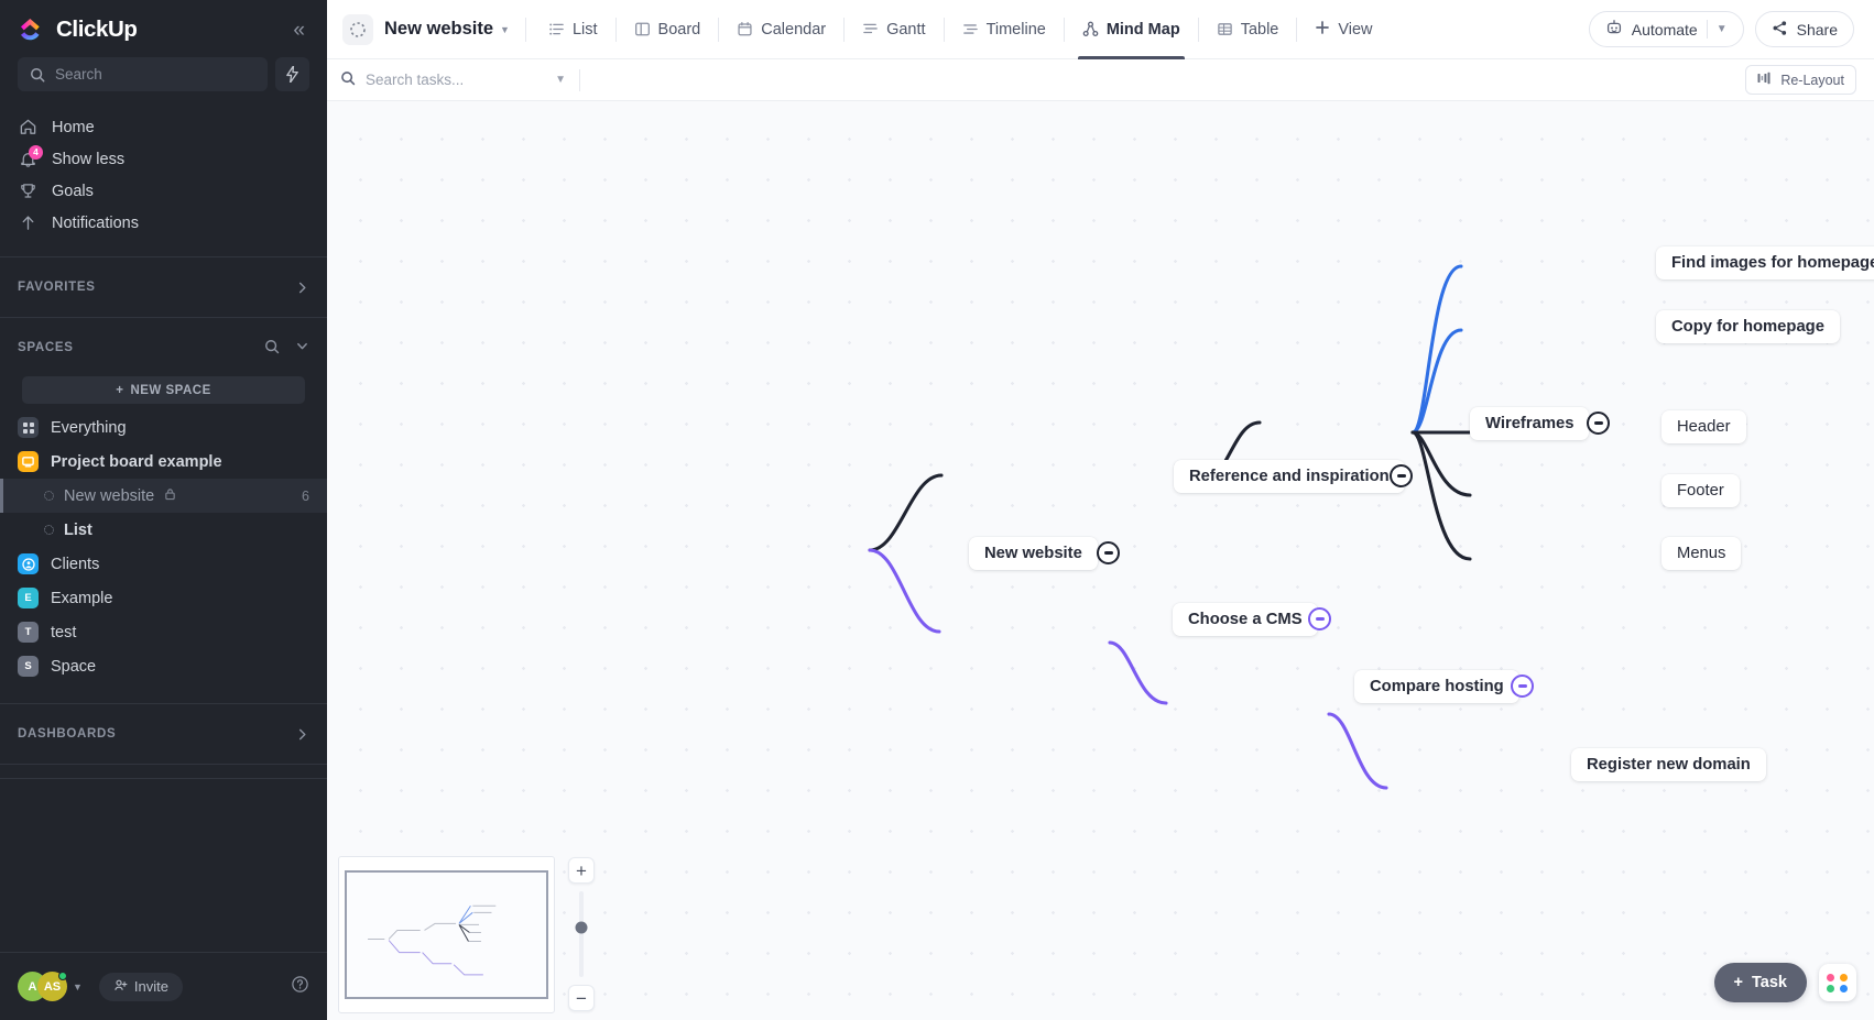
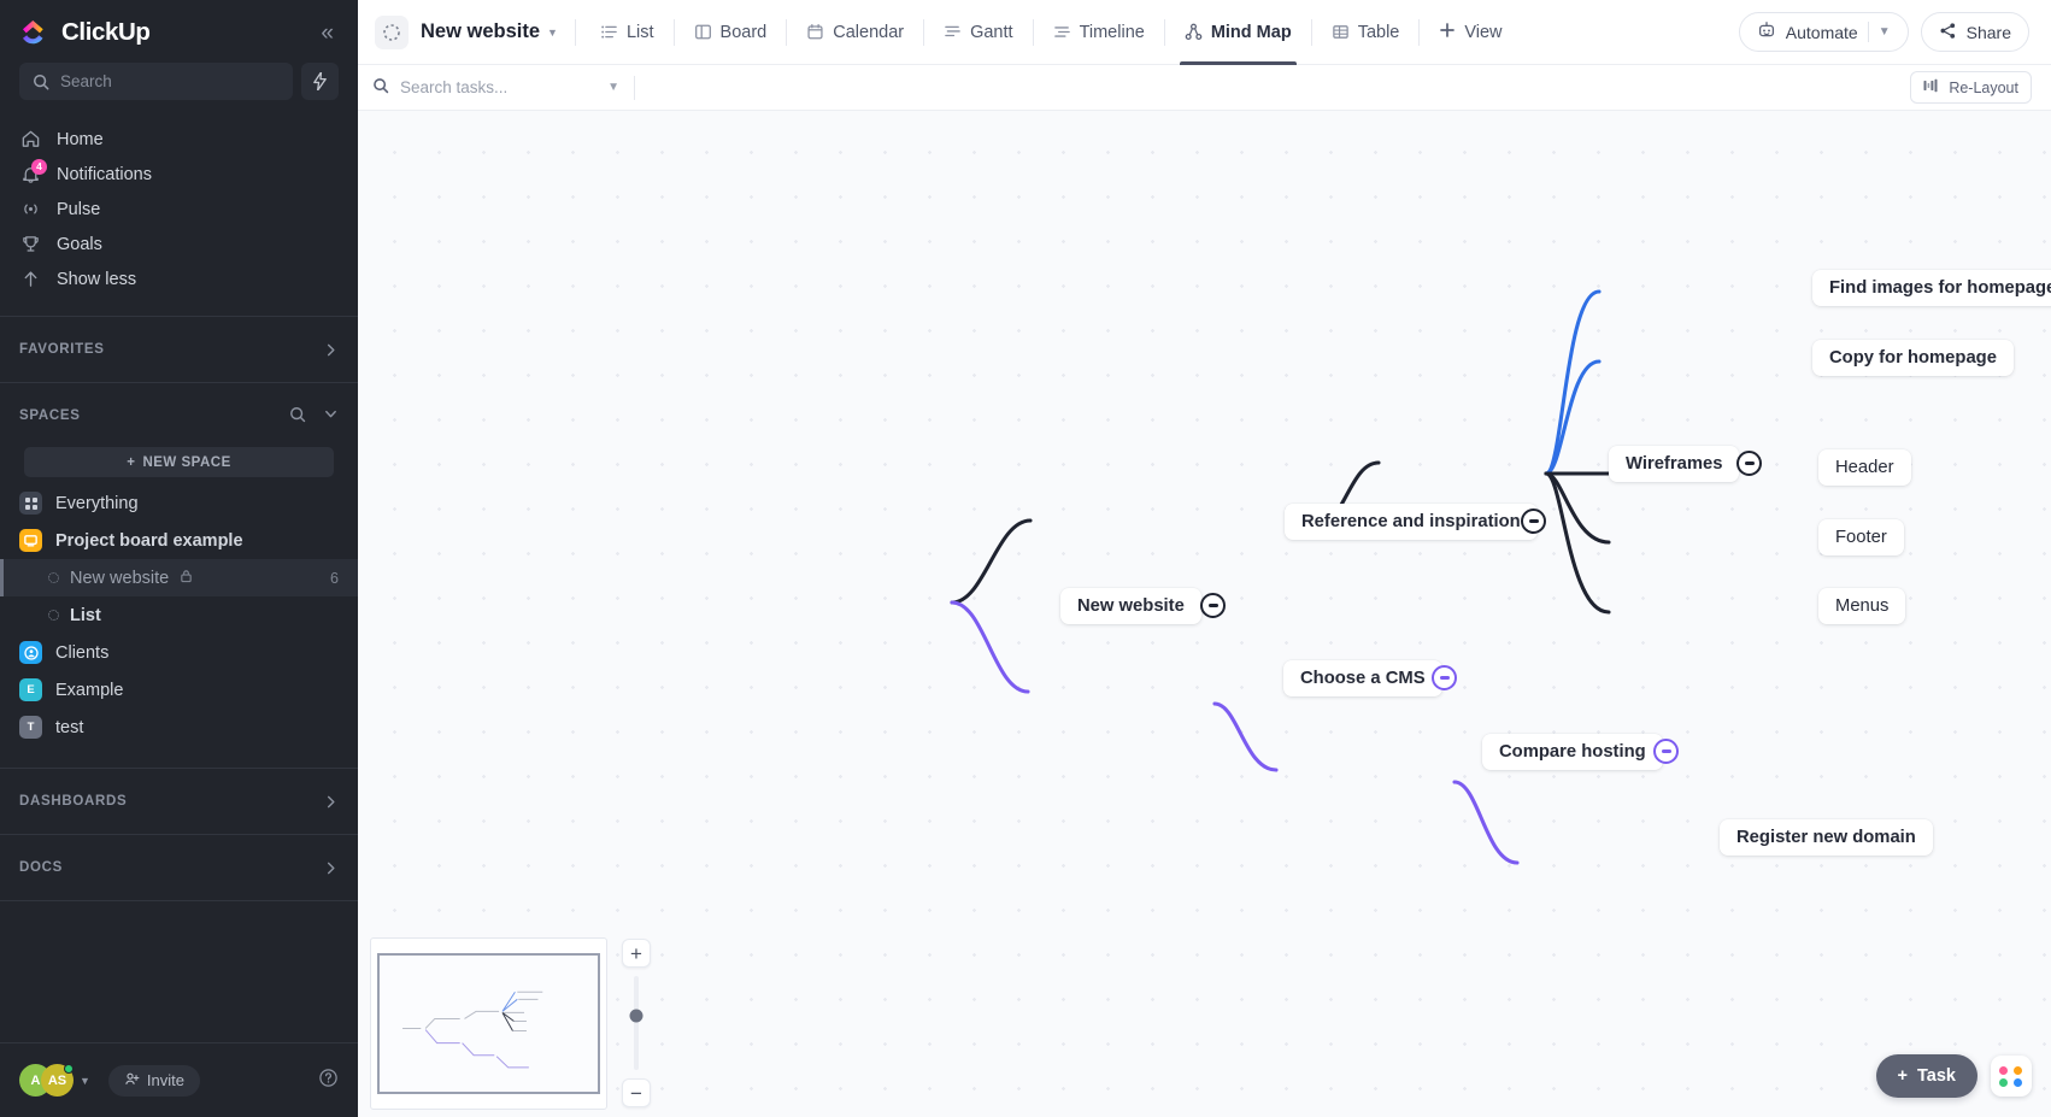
  ClickUp
  «
  Search
  Home
  4
- Show less
+ Notifications
+ Pulse
  Goals
- Notifications
+ Show less
  FAVORITES
  SPACES
  +
  NEW SPACE
  Everything
  Project board example
  New website
  6
  List
  Clients
  E
  Example
  T
  test
- S
- Space
  DASHBOARDS
+ DOCS
  A
  AS
  ▼
  Invite
  New website
  ▼
  List
  Board
  Calendar
  Gantt
  Timeline
  Mind Map
  Table
  View
  Automate
  ▼
  Share
  Search tasks...
  ▼
  Re-Layout
  New website
  Reference and inspiration
  Wireframes
  Find images for homepag
  Copy for homepage
  Header
  Footer
  Menus
  Choose a CMS
  Compare hosting
  Register new domain
  +
  −
  +
  Task
